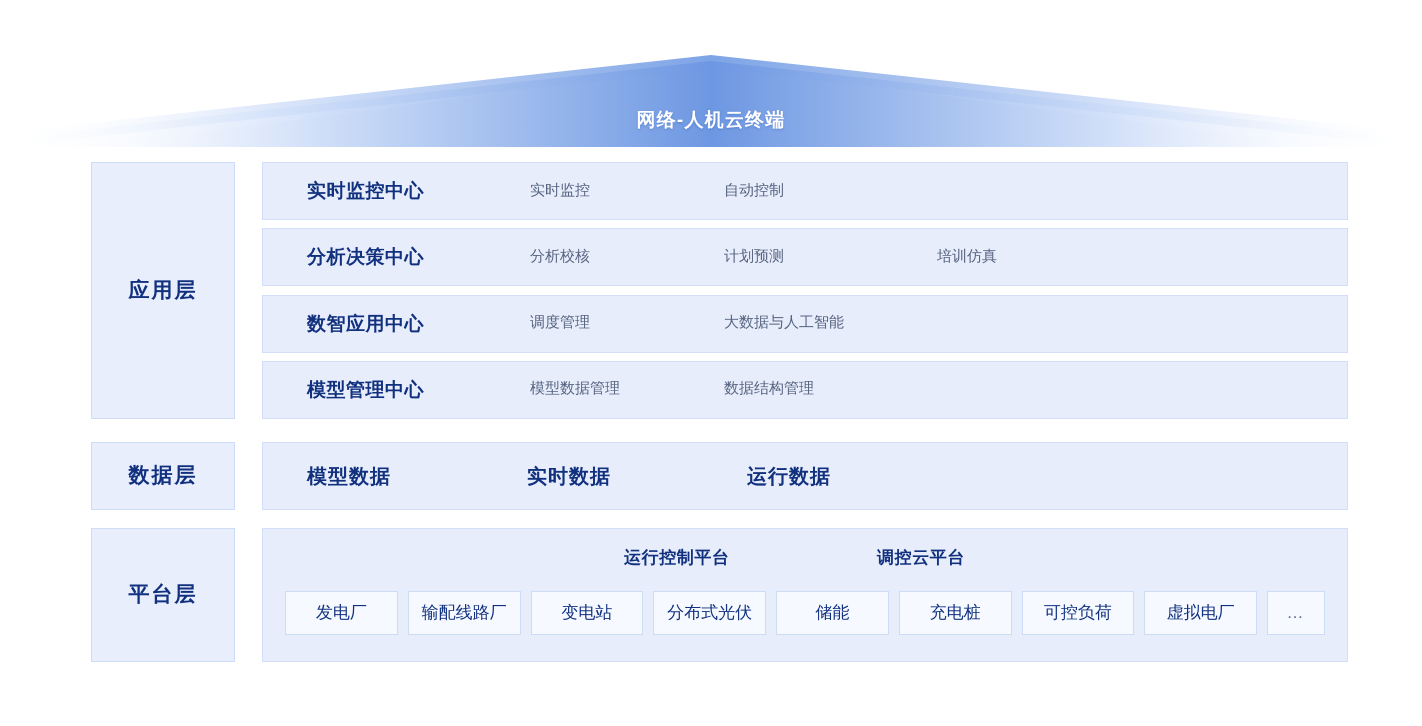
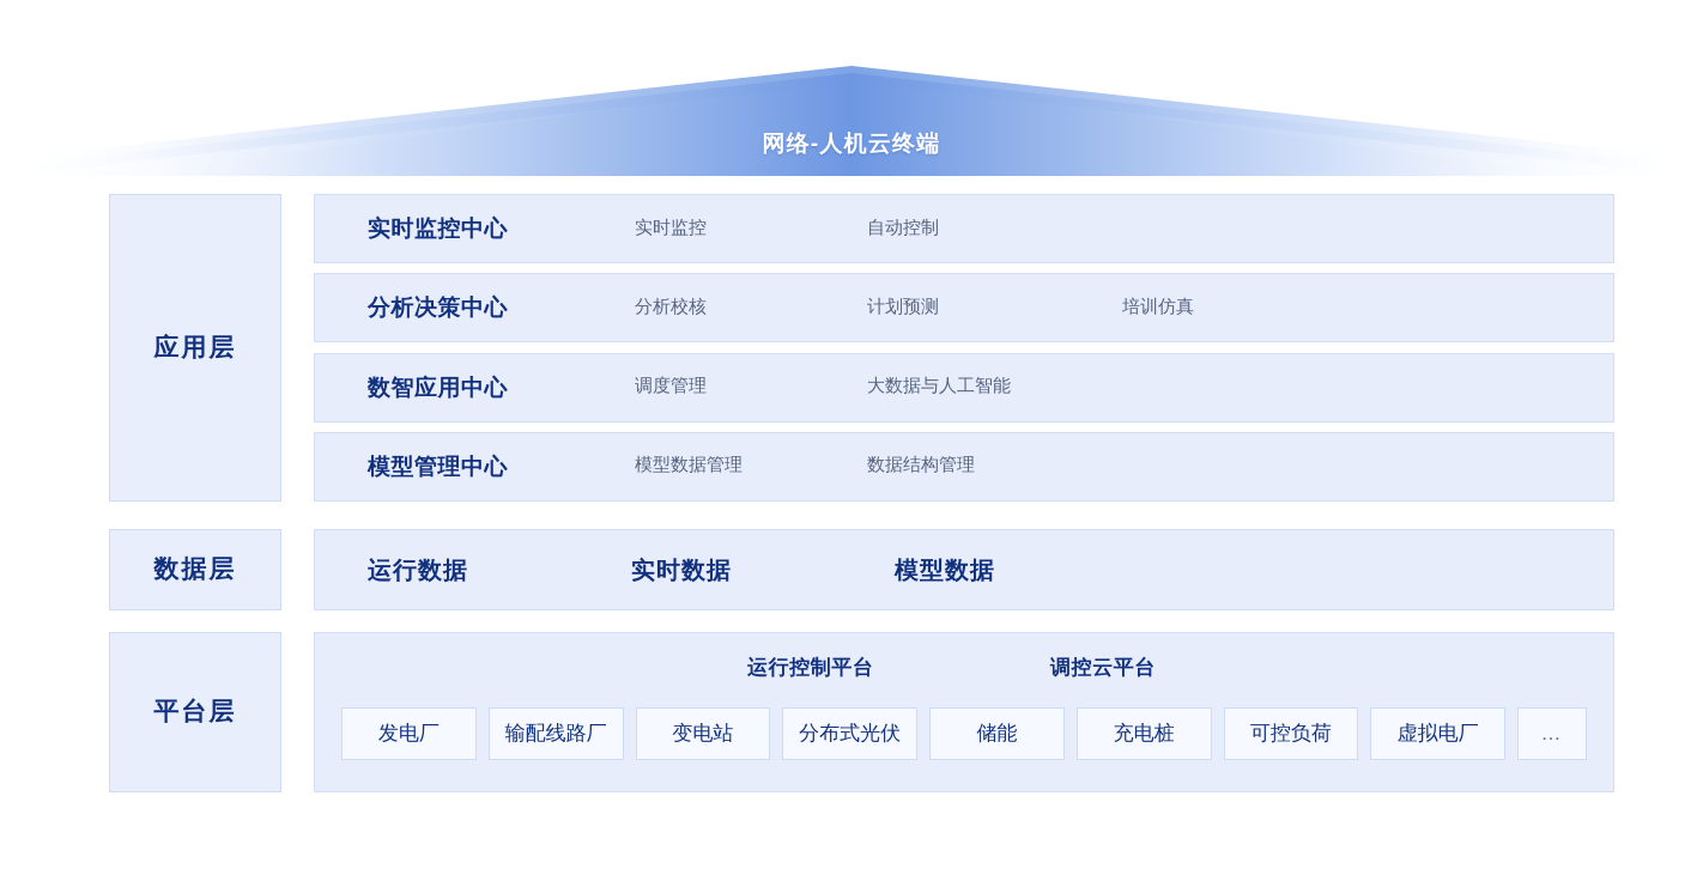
  网络-人机云终端
  应用层
  实时监控中心
  实时监控
  自动控制
  分析决策中心
  分析校核
  计划预测
  培训仿真
  数智应用中心
  调度管理
  大数据与人工智能
  模型管理中心
  模型数据管理
  数据结构管理
  数据层
- 模型数据
+ 运行数据
  实时数据
- 运行数据
+ 模型数据
  平台层
  运行控制平台
  调控云平台
  发电厂
  输配线路厂
  变电站
  分布式光伏
  储能
  充电桩
  可控负荷
  虚拟电厂
  …
